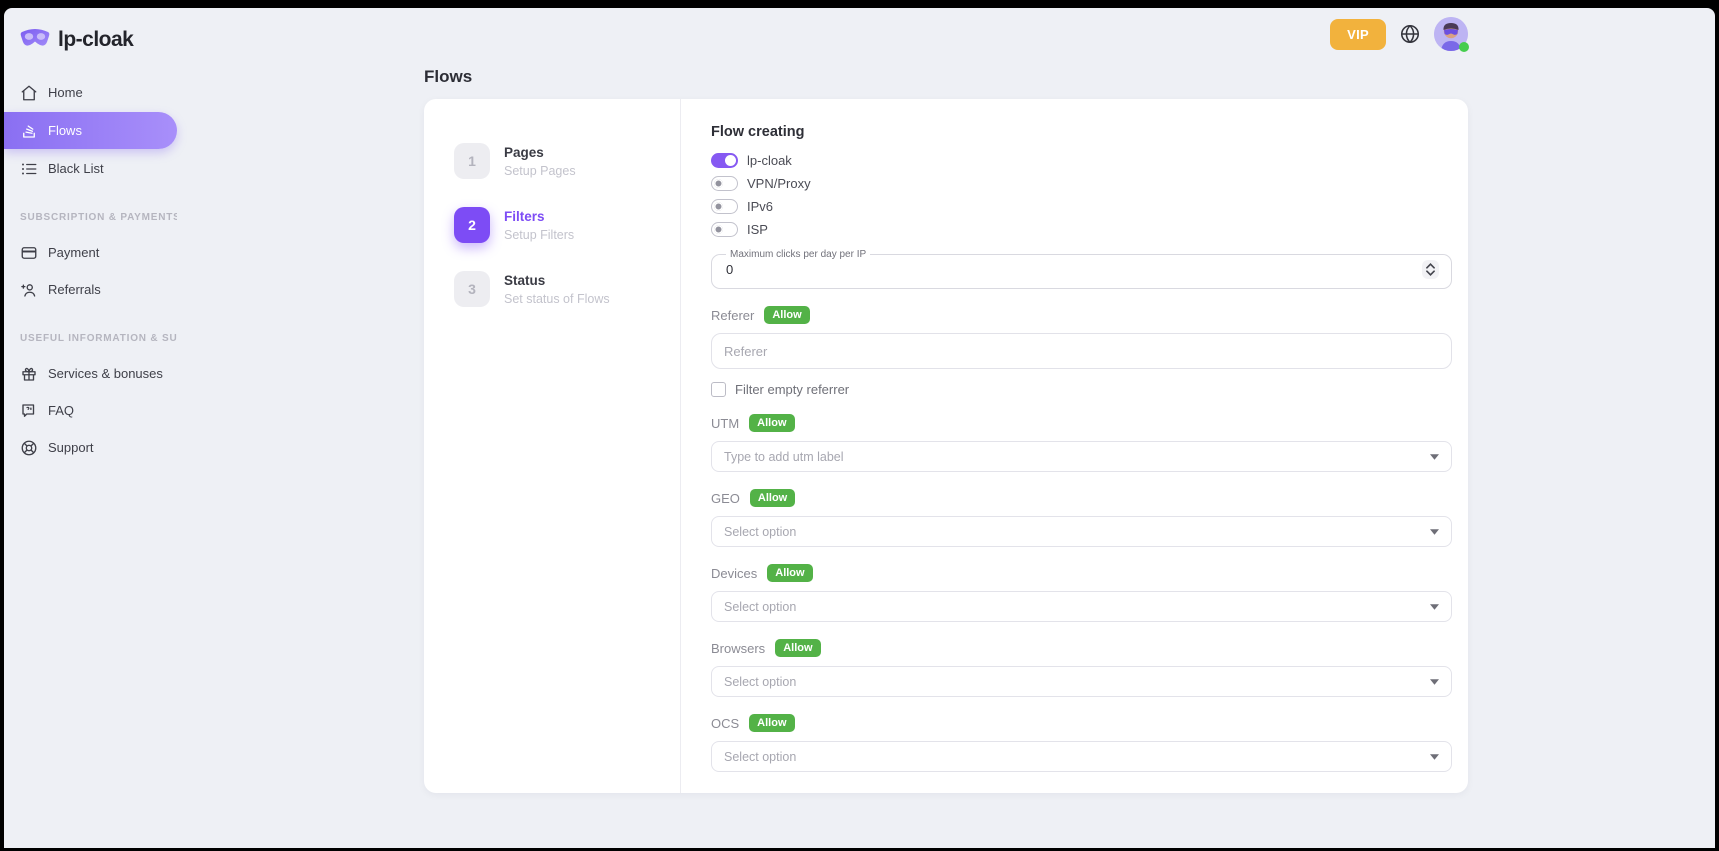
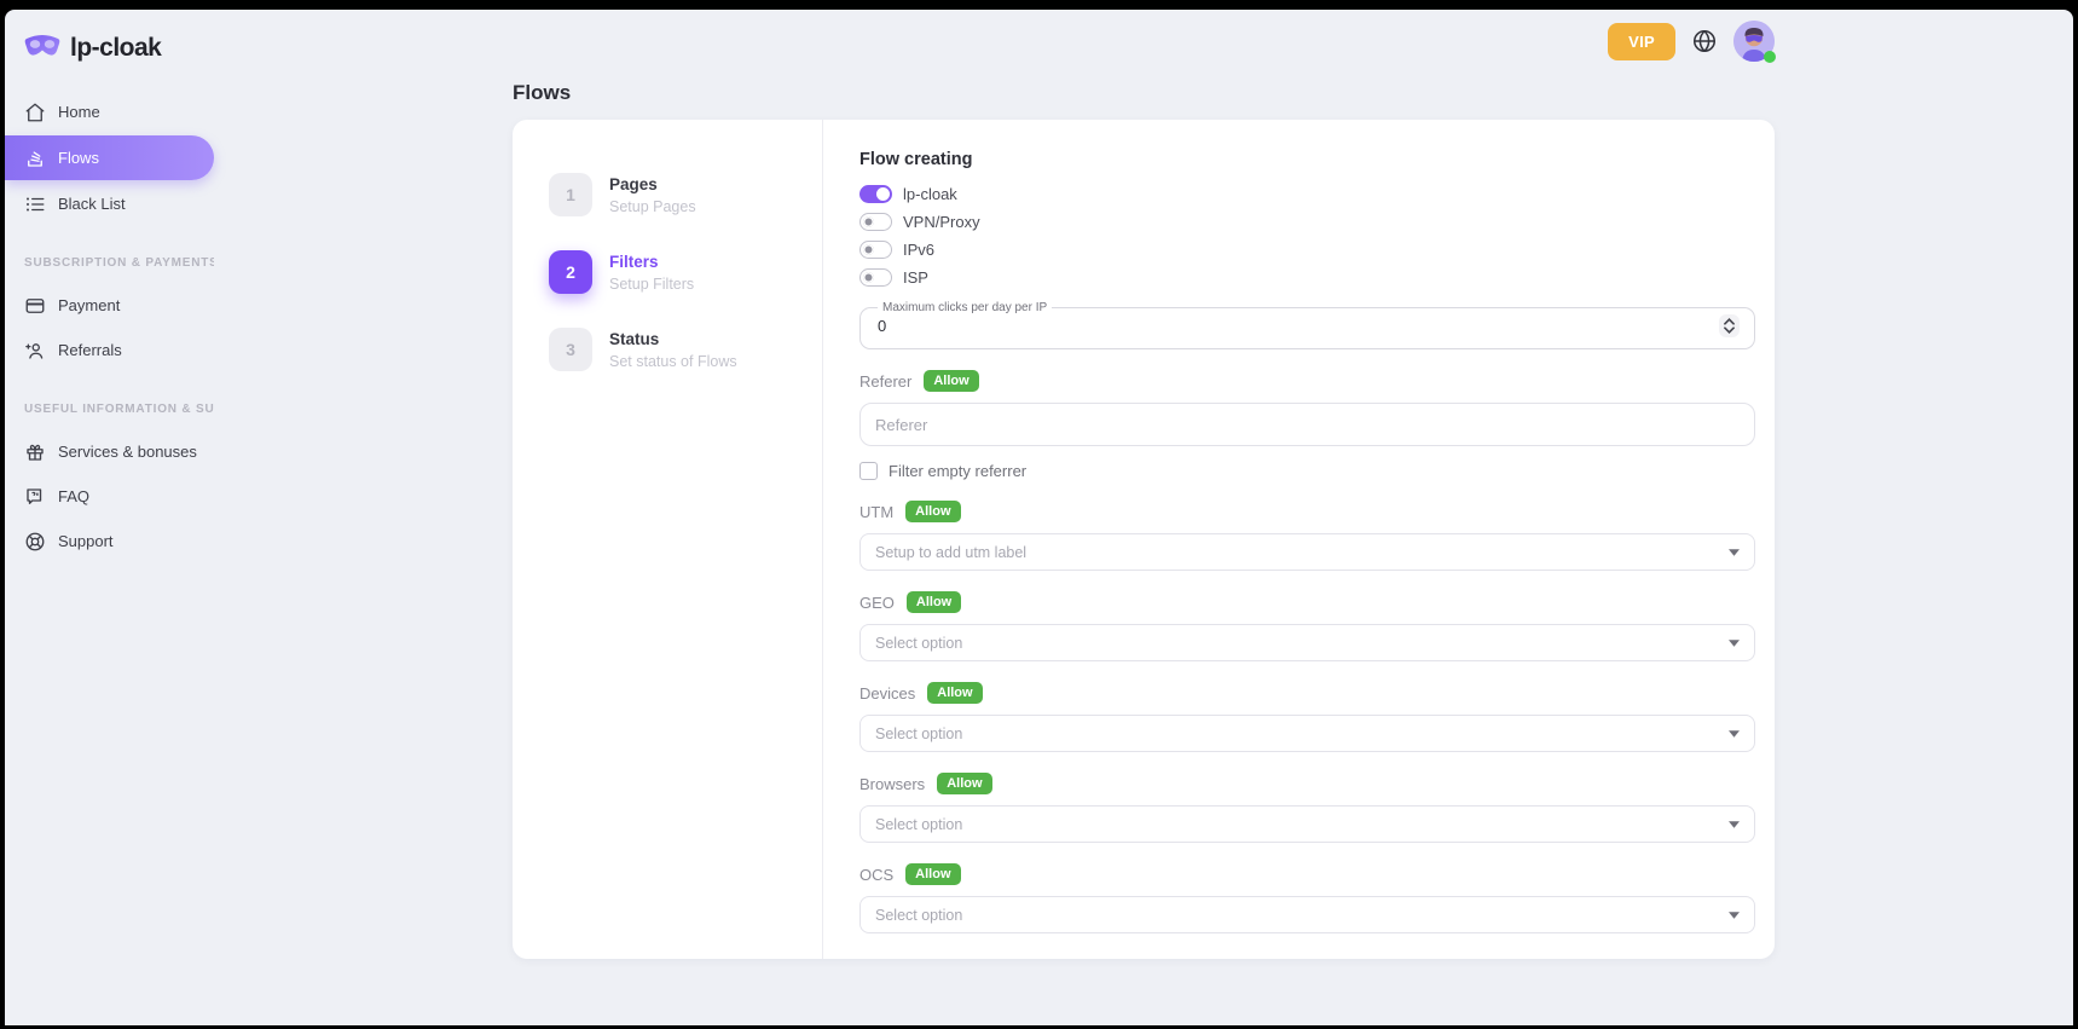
  lp-cloak
  Home
  Flows
  Black List
  SUBSCRIPTION & PAYMENTS
  Payment
  Referrals
  USEFUL INFORMATION & SU
  Services & bonuses
  FAQ
  Support
  VIP
  Flows
  1
  Pages
  Setup Pages
  2
  Filters
  Setup Filters
  3
  Status
  Set status of Flows
  Flow creating
  lp-cloak
  VPN/Proxy
  IPv6
  ISP
  Maximum clicks per day per IP
  0
  Referer
  Allow
  Referer
  Filter empty referrer
  UTM
  Allow
- Type to add utm label
+ Setup to add utm label
  GEO
  Allow
  Select option
  Devices
  Allow
  Select option
  Browsers
  Allow
  Select option
  OCS
  Allow
  Select option
